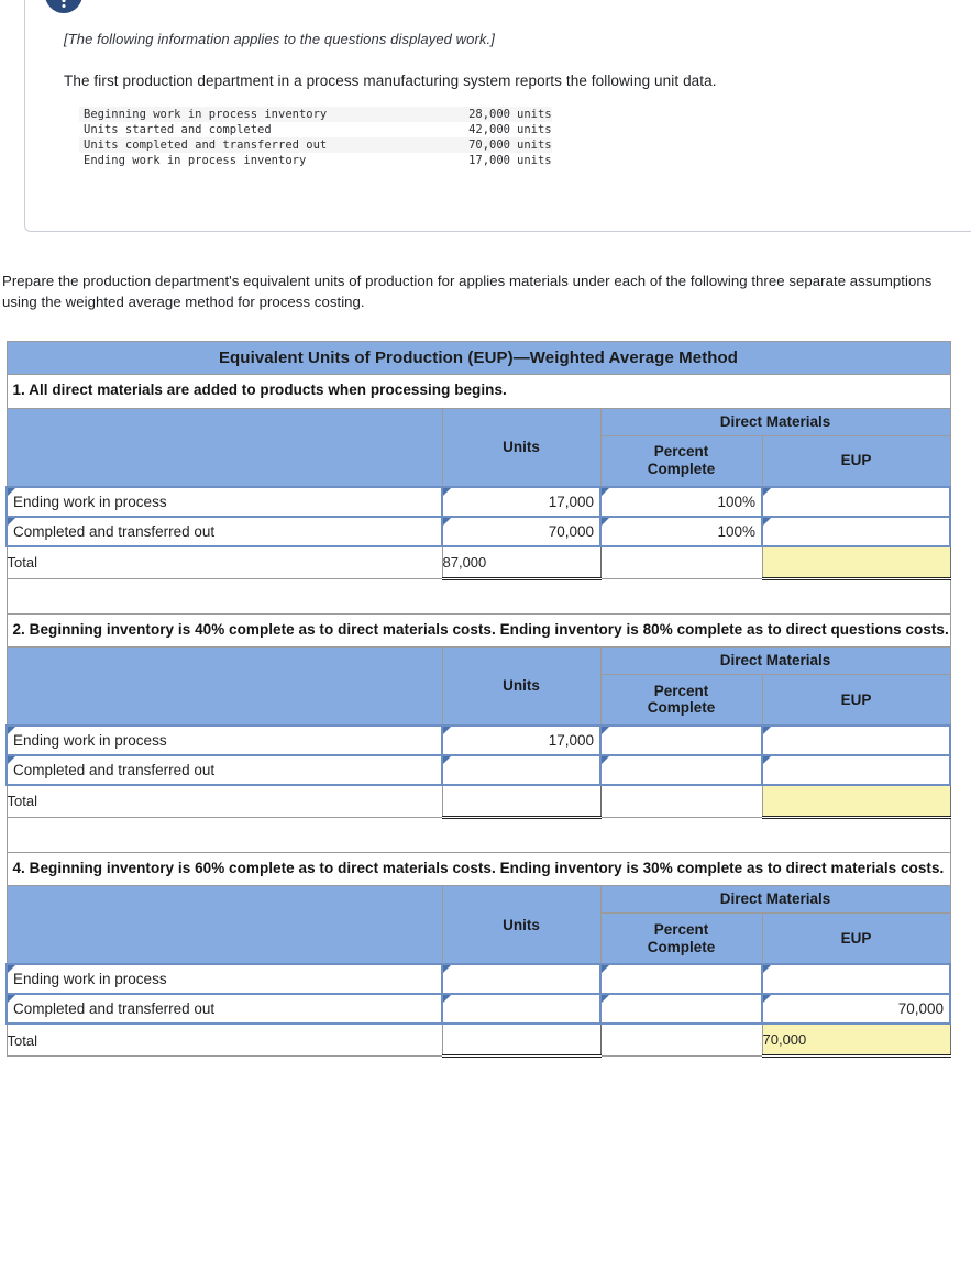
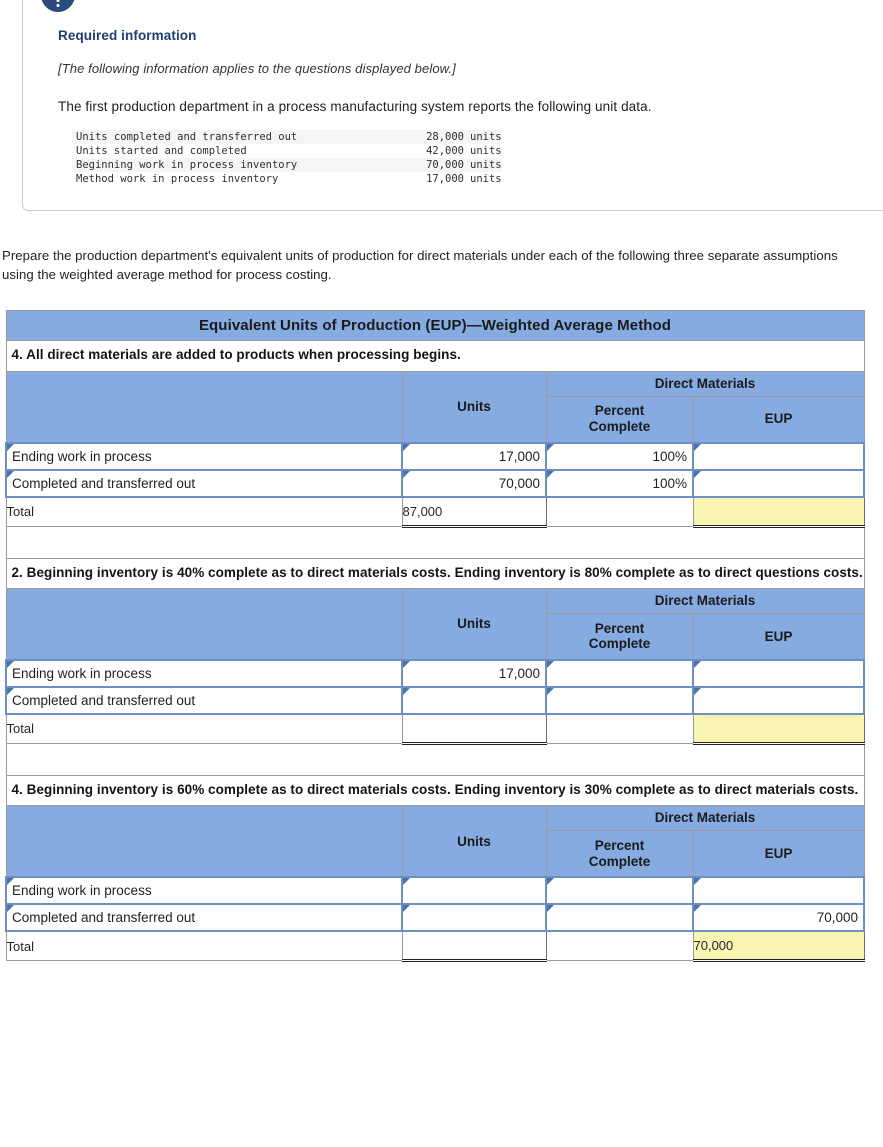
+ Required information
- [The following information applies to the questions displayed work.]
+ [The following information applies to the questions displayed below.]
  The first production department in a process manufacturing system reports the following unit data.
- Beginning work in process inventory	28,000	units
+ Units completed and transferred out	28,000	units
  Units started and completed	42,000	units
- Units completed and transferred out	70,000	units
+ Beginning work in process inventory	70,000	units
- Ending work in process inventory	17,000	units
+ Method work in process inventory	17,000	units
- Prepare the production department's equivalent units of production for applies materials under each of the following three separate assumptions using the weighted average method for process costing.
+ Prepare the production department's equivalent units of production for direct materials under each of the following three separate assumptions using the weighted average method for process costing.
  Equivalent Units of Production (EUP)—Weighted Average Method
- 1. All direct materials are added to products when processing begins.
+ 4. All direct materials are added to products when processing begins.
  	Units	Direct Materials
  Percent Complete	EUP
  Ending work in process	17,000	100%
  Completed and transferred out	70,000	100%
  Total	87,000
  2. Beginning inventory is 40% complete as to direct materials costs. Ending inventory is 80% complete as to direct questions costs.
  	Units	Direct Materials
  Percent Complete	EUP
  Ending work in process	17,000
  Completed and transferred out
  Total
  4. Beginning inventory is 60% complete as to direct materials costs. Ending inventory is 30% complete as to direct materials costs.
  	Units	Direct Materials
  Percent Complete	EUP
  Ending work in process
  Completed and transferred out			70,000
  Total			70,000
